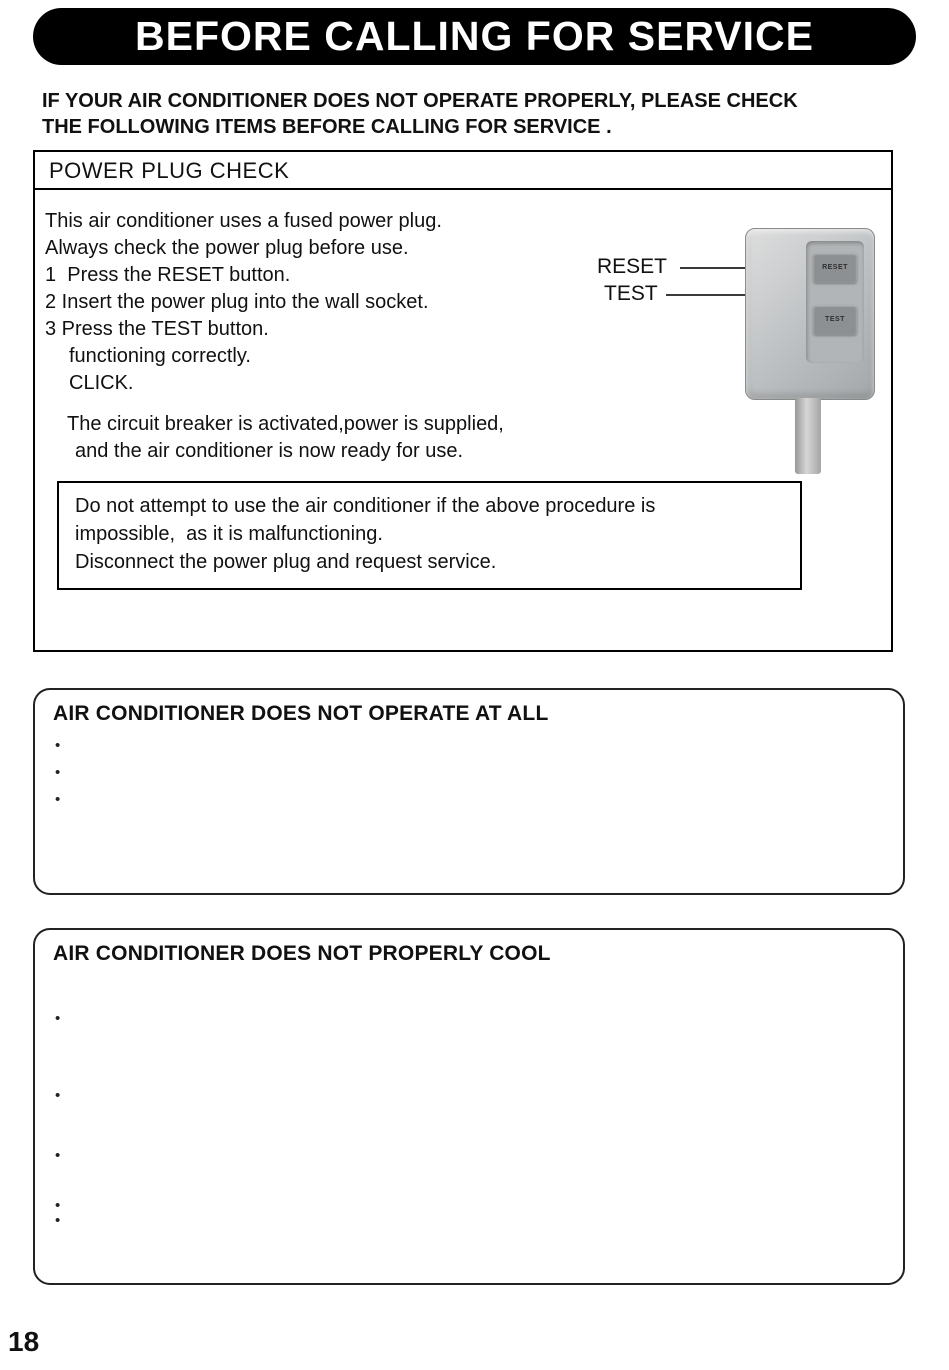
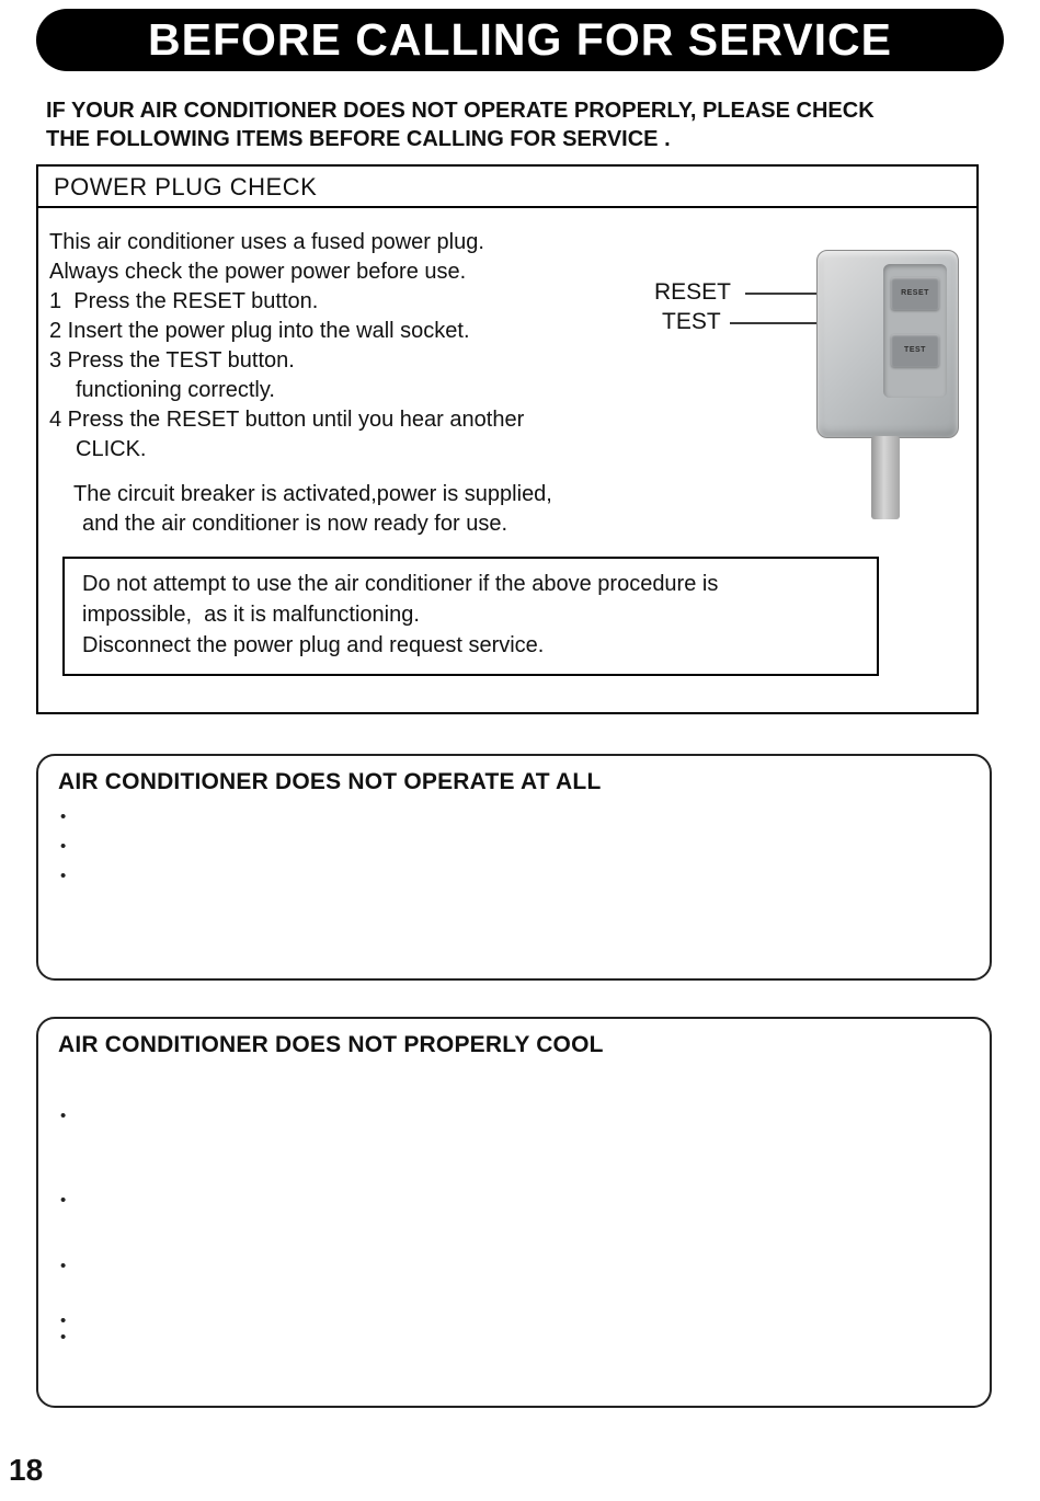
  BEFORE CALLING FOR SERVICE
  IF YOUR AIR CONDITIONER DOES NOT OPERATE PROPERLY, PLEASE CHECK
  THE FOLLOWING ITEMS BEFORE CALLING FOR SERVICE .
  POWER PLUG CHECK
  This air conditioner uses a fused power plug.
- Always check the power plug before use.
+ Always check the power power before use.
  1 Press the RESET button.
  2 Insert the power plug into the wall socket.
  3 Press the TEST button.
  functioning correctly.
+ 4 Press the RESET button until you hear another
  CLICK.
  The circuit breaker is activated,power is supplied,
  and the air conditioner is now ready for use.
  Do not attempt to use the air conditioner if the above procedure is
  impossible, as it is malfunctioning.
  Disconnect the power plug and request service.
  RESET
  TEST
  AIR CONDITIONER DOES NOT OPERATE AT ALL
  •
  •
  •
  AIR CONDITIONER DOES NOT PROPERLY COOL
  •
  •
  •
  •
  •
  18
